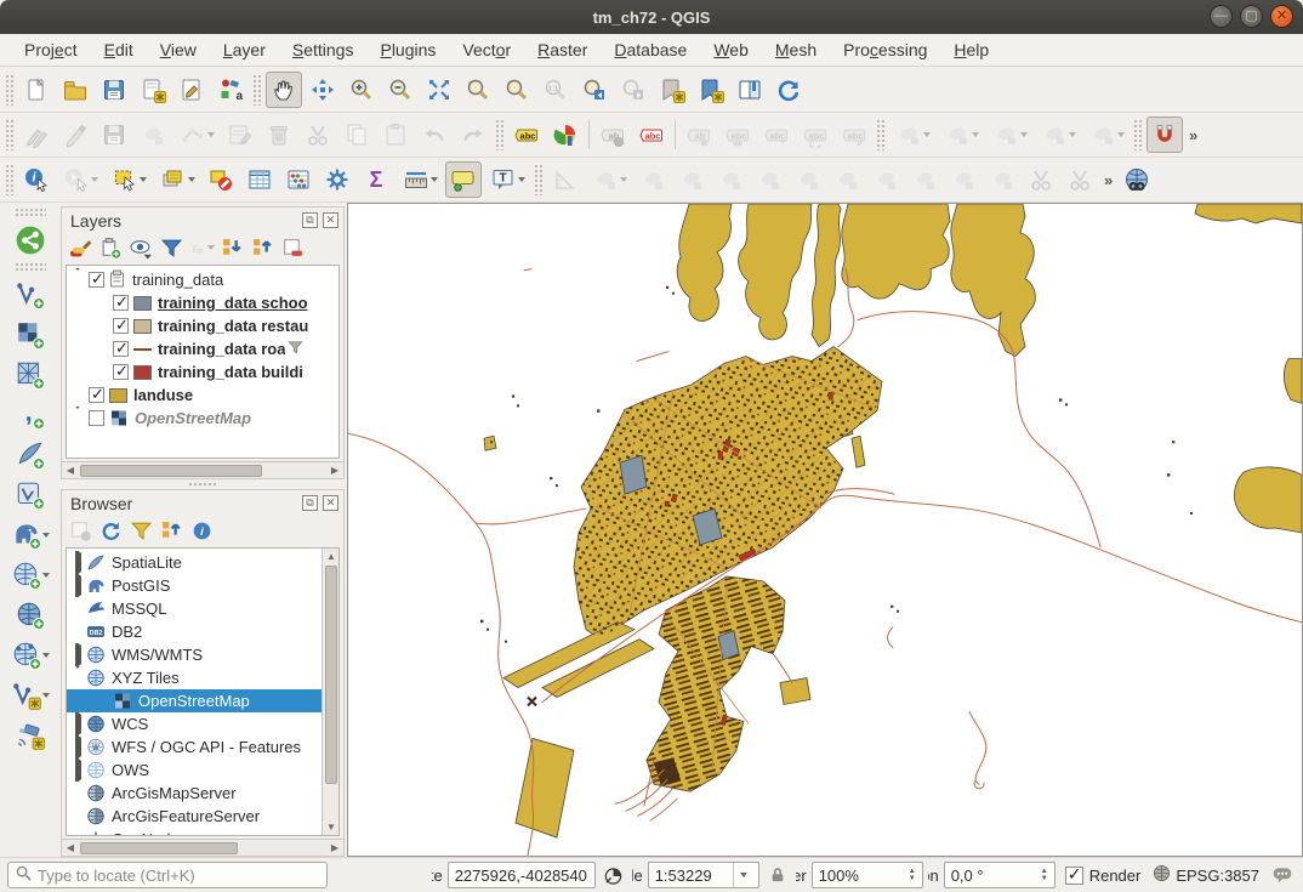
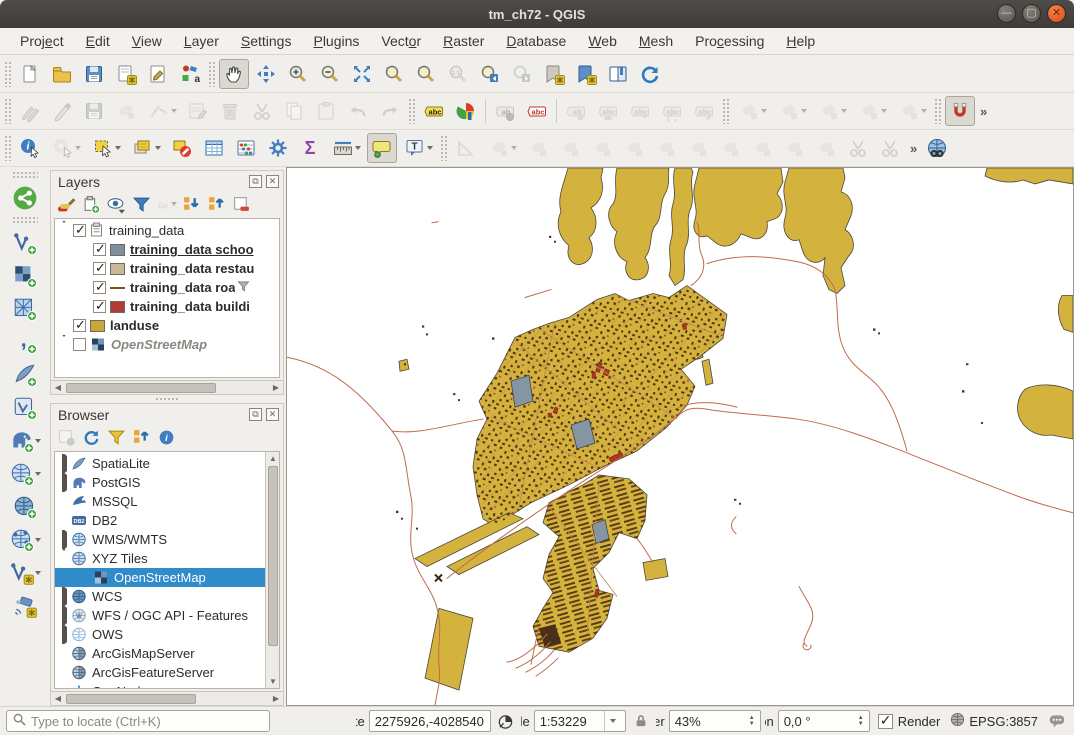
  tm_ch72 - QGIS
  —
  ▢
  ✕
  Project
  Edit
  View
  Layer
  Settings
  Plugins
  Vector
  Raster
  Database
  Web
  Mesh
  Processing
  Help
  a
  abc
  ab
  abc
  ab
  abc
  abc
  abc
  abc
  »
  i
  Σ
  T
  »
  ,
  Layers
  ⧉
  ✕
  training_data
  training_data schoo
  training_data restau
  training_data roa
  training_data buildi
  landuse
  OpenStreetMap
  ◀
  ▶
  Browser
  ⧉
  ✕
  i
  SpatiaLite
  PostGIS
  MSSQL
  DB2
  WMS/WMTS
  XYZ Tiles
  OpenStreetMap
  WCS
  WFS / OGC API - Features
  OWS
  ArcGisMapServer
  ArcGisFeatureServer
  ▲
  ▼
  ◀
  ▶
  Type to locate (Ctrl+K)
  2275926,-4028540
  1:53229
- 100%
+ 43%
  0,0 °
  Render
  EPSG:3857
